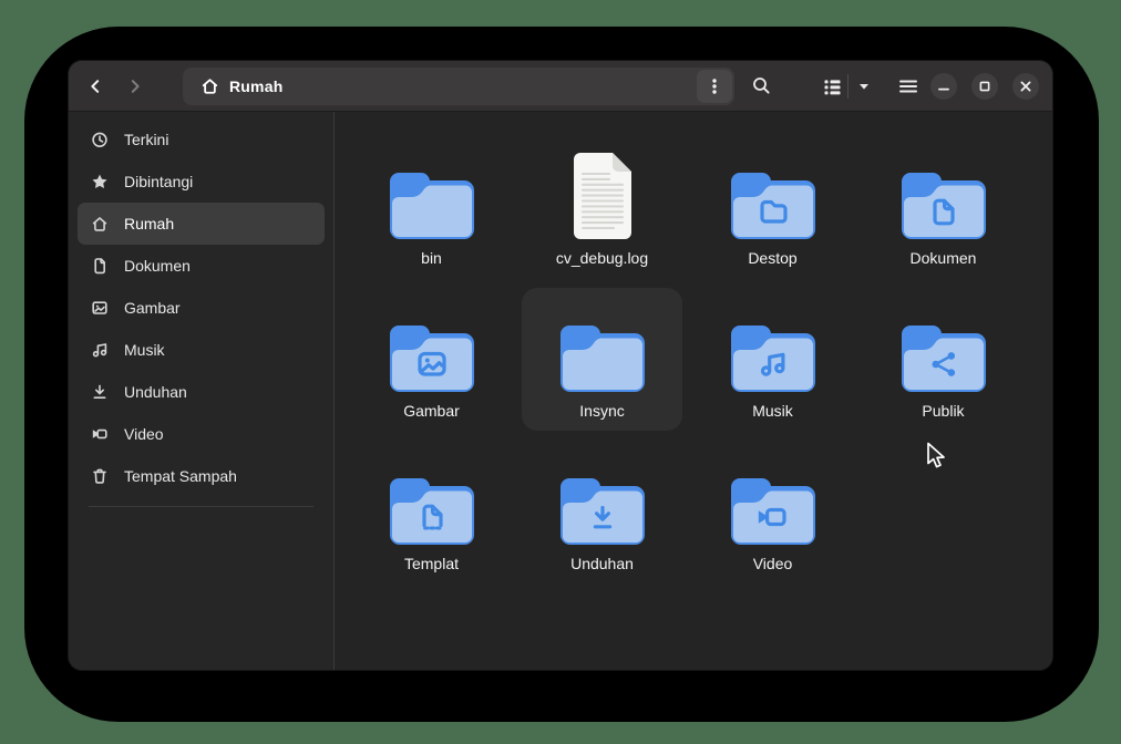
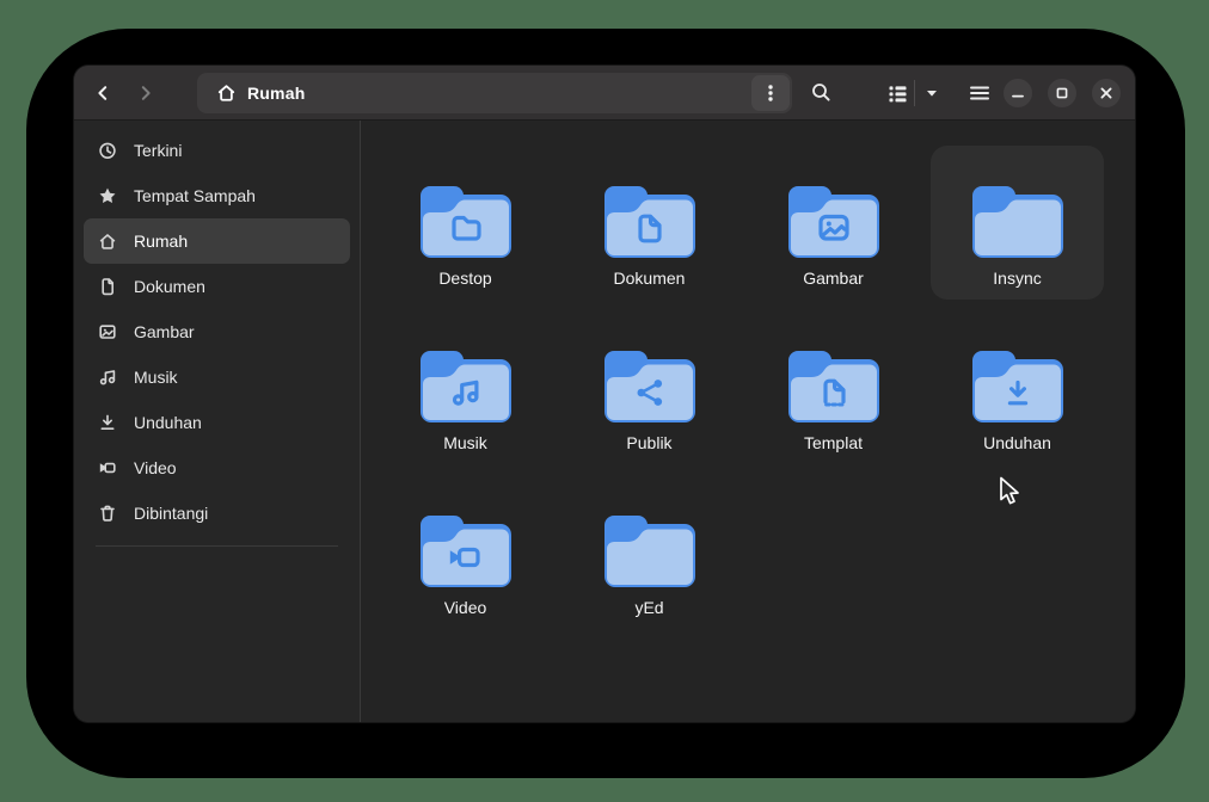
  Rumah
  Terkini
- Dibintangi
+ Tempat Sampah
  Rumah
  Dokumen
  Gambar
  Musik
  Unduhan
  Video
- Tempat Sampah
+ Dibintangi
- bin
- cv_debug.log
  Destop
  Dokumen
  Gambar
  Insync
  Musik
  Publik
  Templat
  Unduhan
  Video
+ yEd
